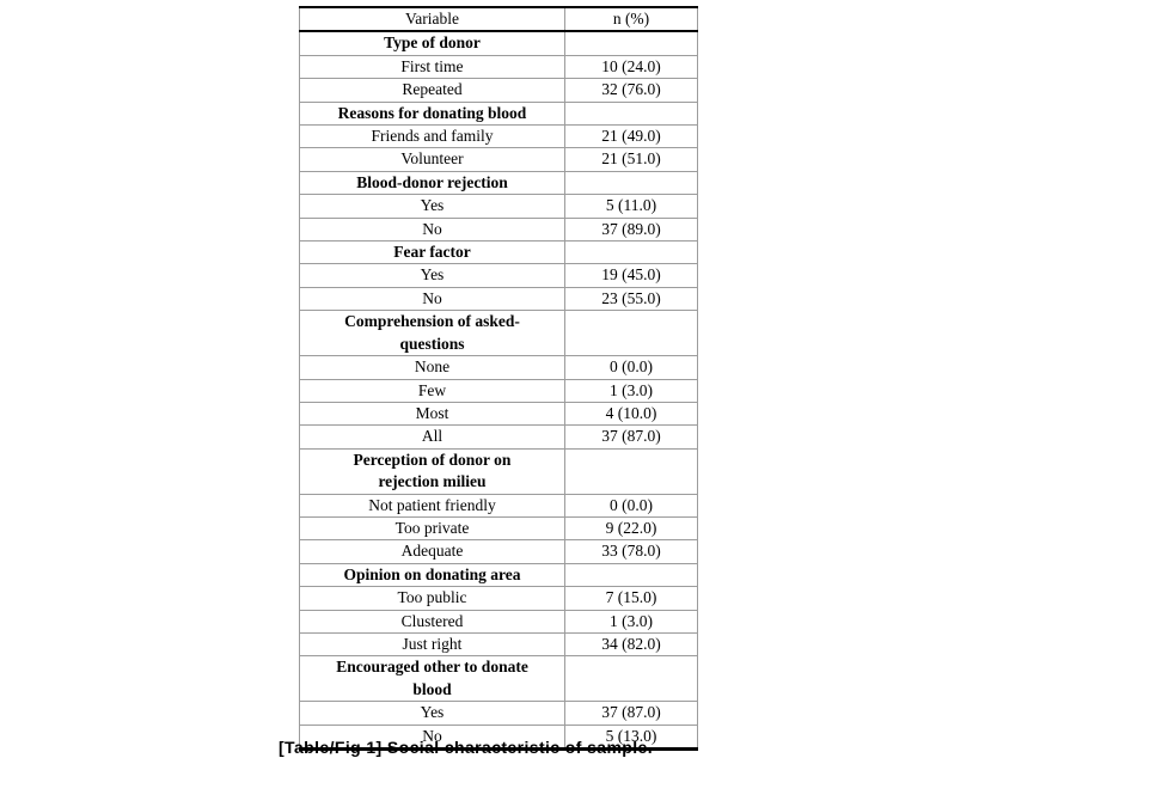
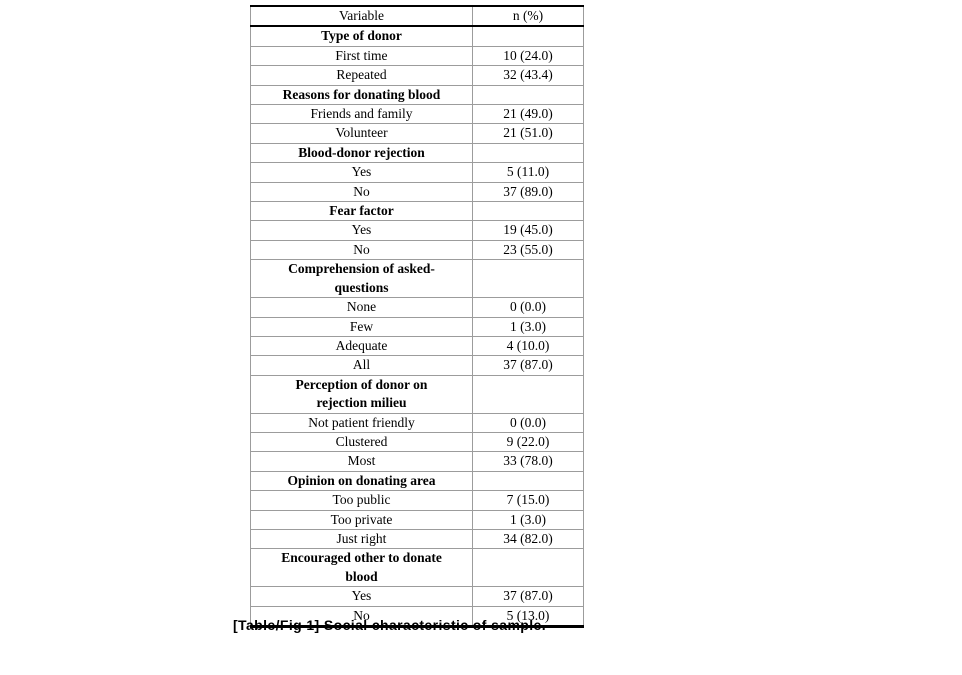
  Variable	n (%)
  Type of donor
  First time	10 (24.0)
- Repeated	32 (76.0)
+ Repeated	32 (43.4)
  Reasons for donating blood
  Friends and family	21 (49.0)
  Volunteer	21 (51.0)
  Blood-donor rejection
  Yes	5 (11.0)
  No	37 (89.0)
  Fear factor
  Yes	19 (45.0)
  No	23 (55.0)
  Comprehension of asked- questions
  None	0 (0.0)
  Few	1 (3.0)
- Most	4 (10.0)
+ Adequate	4 (10.0)
  All	37 (87.0)
  Perception of donor on rejection milieu
  Not patient friendly	0 (0.0)
- Too private	9 (22.0)
+ Clustered	9 (22.0)
- Adequate	33 (78.0)
+ Most	33 (78.0)
  Opinion on donating area
  Too public	7 (15.0)
- Clustered	1 (3.0)
+ Too private	1 (3.0)
  Just right	34 (82.0)
  Encouraged other to donate blood
  Yes	37 (87.0)
  No	5 (13.0)
  [Table/Fig 1] Social characteristic of sample.
